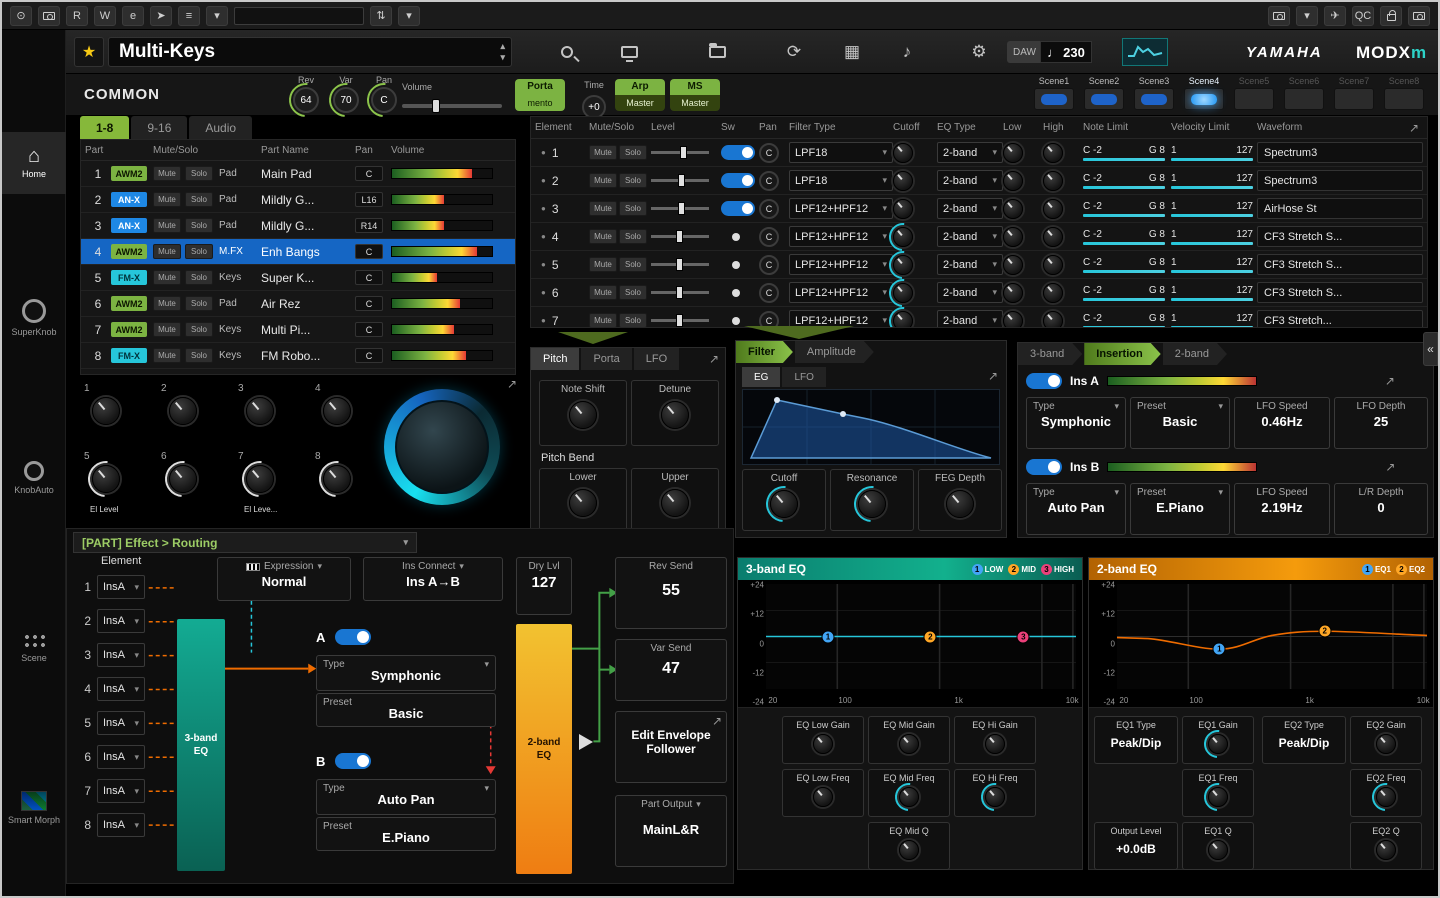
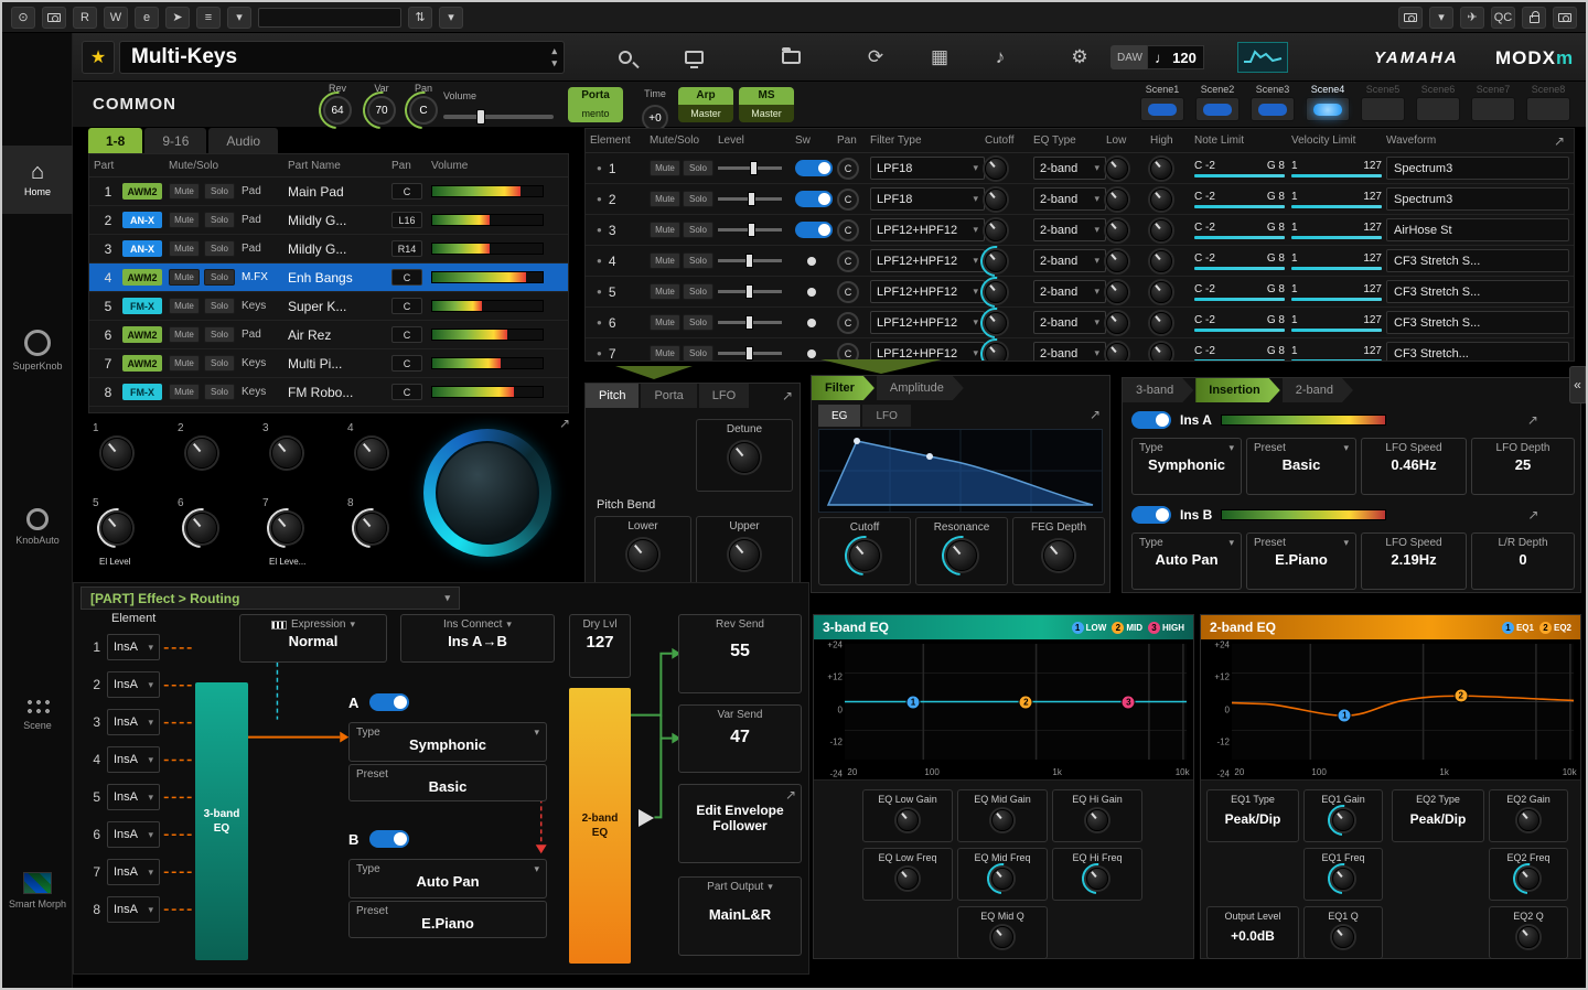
  ⊙
  R
  W
  e
  ➤
  ≡
  ▾
  ⇅
  ▾
  ▾
  ✈
  QC
  ⌂
  Home
  SuperKnob
  KnobAuto
  Scene
  Smart Morph
  ★
  Multi-Keys
  ▴
  ▾
  ⟳
  ▦
  ♪
  ⚙
  DAW
  ♩
- 230
+ 120
  YAMAHA
  MODXm
  COMMON
  Rev
  64
  Var
  70
  Pan
  C
  Volume
  Porta
  mento
  Time
  +0
  Arp
  Master
  MS
  Master
  Scene1
  Scene2
  Scene3
  Scene4
  Scene5
  Scene6
  Scene7
  Scene8
  1-8
  9-16
  Audio
  Part
  Mute/Solo
  Part Name
  Pan
  Volume
  1
  AWM2
  Mute
  Solo
  Pad
  Main Pad
  C
  2
  AN-X
  Mute
  Solo
  Pad
  Mildly G...
  L16
  3
  AN-X
  Mute
  Solo
  Pad
  Mildly G...
  R14
  4
  AWM2
  Mute
  Solo
  M.FX
  Enh Bangs
  C
  5
  FM-X
  Mute
  Solo
  Keys
  Super K...
  C
  6
  AWM2
  Mute
  Solo
  Pad
  Air Rez
  C
  7
  AWM2
  Mute
  Solo
  Keys
  Multi Pi...
  C
  8
  FM-X
  Mute
  Solo
  Keys
  FM Robo...
  C
  Element
  Mute/Solo
  Level
  Sw
  Pan
  Filter Type
  Cutoff
  EQ Type
  Low
  High
  Note Limit
  Velocity Limit
  Waveform
  ↗
  ●
  1
  Mute
  Solo
  C
  LPF18
  ▾
  2-band
  ▾
  C -2
  G 8
  1
  127
  Spectrum3
  ●
  2
  Mute
  Solo
  C
  LPF18
  ▾
  2-band
  ▾
  C -2
  G 8
  1
  127
  Spectrum3
  ●
  3
  Mute
  Solo
  C
  LPF12+HPF12
  ▾
  2-band
  ▾
  C -2
  G 8
  1
  127
  AirHose St
  ●
  4
  Mute
  Solo
  C
  LPF12+HPF12
  ▾
  2-band
  ▾
  C -2
  G 8
  1
  127
  CF3 Stretch S...
  ●
  5
  Mute
  Solo
  C
  LPF12+HPF12
  ▾
  2-band
  ▾
  C -2
  G 8
  1
  127
  CF3 Stretch S...
  ●
  6
  Mute
  Solo
  C
  LPF12+HPF12
  ▾
  2-band
  ▾
  C -2
  G 8
  1
  127
  CF3 Stretch S...
  ●
  7
  Mute
  Solo
  C
  LPF12+HPF12
  ▾
  2-band
  ▾
  C -2
  G 8
  1
  127
  CF3 Stretch...
  1
  2
  3
  4
  5
  6
  7
  8
  El Level
  El Leve...
  ↗
  Pitch
  Porta
  LFO
  ↗
- Note Shift
  Detune
  Pitch Bend
  Lower
  Upper
  Filter
  Amplitude
  EG
  LFO
  ↗
  Cutoff
  Resonance
  FEG Depth
  3-band
  Insertion
  2-band
  Ins A
  ↗
  Type
  ▾
  Symphonic
  Preset
  ▾
  Basic
  LFO Speed
  0.46Hz
  LFO Depth
  25
  Ins B
  ↗
  Type
  ▾
  Auto Pan
  Preset
  ▾
  E.Piano
  LFO Speed
  2.19Hz
  L/R Depth
  0
  «
  [PART] Effect > Routing
  ▾
  Element
  1
  InsA
  ▾
  2
  InsA
  ▾
  3
  InsA
  ▾
  4
  InsA
  ▾
  5
  InsA
  ▾
  6
  InsA
  ▾
  7
  InsA
  ▾
  8
  InsA
  ▾
  3-band
  EQ
  2-band
  EQ
  Expression
  ▾
  Normal
  Ins Connect
  ▾
  Ins A→B
  Dry Lvl
  127
  A
  Type
  ▾
  Symphonic
  Preset
  Basic
  B
  Type
  ▾
  Auto Pan
  Preset
  E.Piano
  Rev Send
  55
  Var Send
  47
  ↗
  Edit Envelope
  Follower
  Part Output
  ▾
  MainL&R
  3-band EQ
  1
  LOW
  2
  MID
  3
  HIGH
  +24
  +12
  0
  -12
  -24
  1
  2
  3
  20
  100
  1k
  10k
  EQ Low Gain
  EQ Mid Gain
  EQ Hi Gain
  EQ Low Freq
  EQ Mid Freq
  EQ Hi Freq
  EQ Mid Q
  2-band EQ
  1
  EQ1
  2
  EQ2
  +24
  +12
  0
  -12
  -24
  1
  2
  20
  100
  1k
  10k
  EQ1 Type
  Peak/Dip
  EQ1 Gain
  EQ2 Type
  Peak/Dip
  EQ2 Gain
  EQ1 Freq
  EQ2 Freq
  Output Level
  +0.0dB
  EQ1 Q
  EQ2 Q
